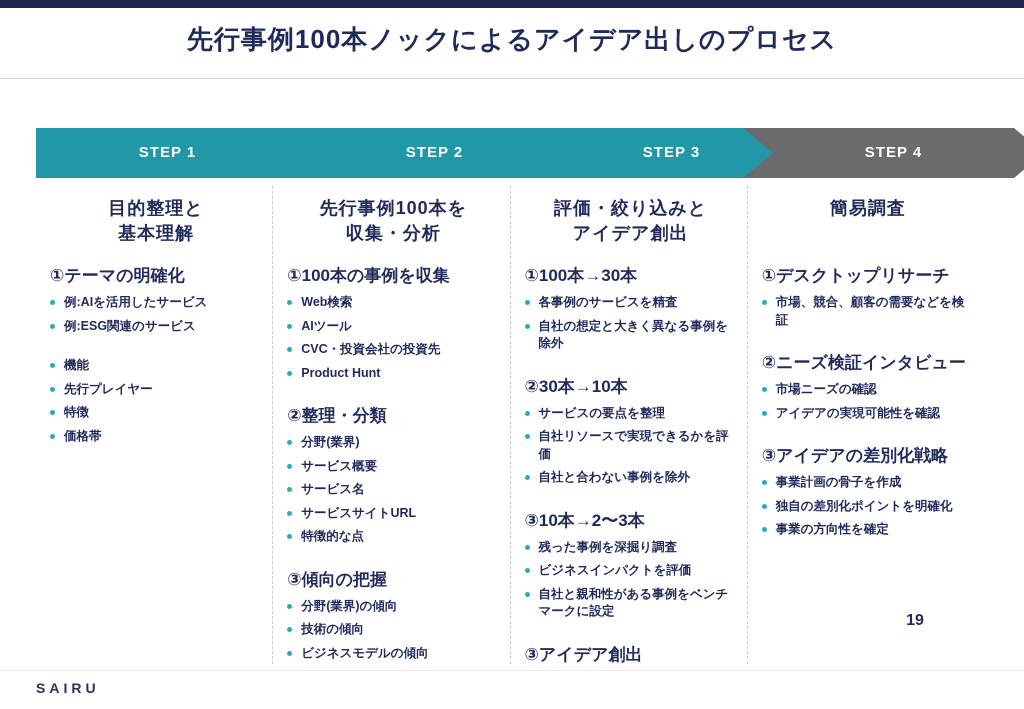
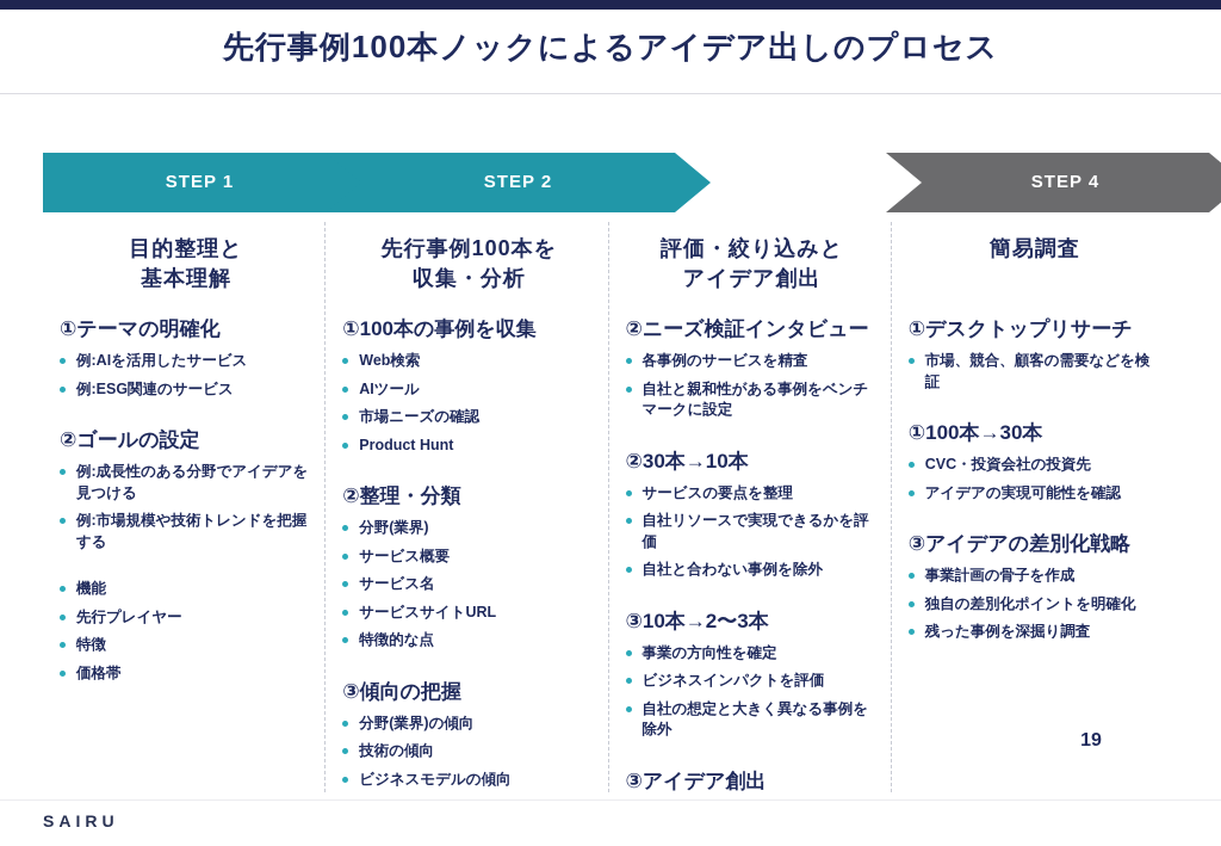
  先行事例100本ノックによるアイデア出しのプロセス
  STEP 1
  STEP 2
- STEP 3
  STEP 4
  目的整理と
  基本理解
  ①テーマの明確化
  例:AIを活用したサービス
  例:ESG関連のサービス
+ ②ゴールの設定
+ 例:成長性のある分野でアイデアを見つける
+ 例:市場規模や技術トレンドを把握する
  機能
  先行プレイヤー
  特徴
  価格帯
  先行事例100本を
  収集・分析
  ①100本の事例を収集
  Web検索
  AIツール
- CVC・投資会社の投資先
+ 市場ニーズの確認
  Product Hunt
  ②整理・分類
  分野(業界)
  サービス概要
  サービス名
  サービスサイトURL
  特徴的な点
  ③傾向の把握
  分野(業界)の傾向
  技術の傾向
  ビジネスモデルの傾向
  評価・絞り込みと
  アイデア創出
- ①100本→30本
+ ②ニーズ検証インタビュー
  各事例のサービスを精査
- 自社の想定と大きく異なる事例を除外
+ 自社と親和性がある事例をベンチマークに設定
  ②30本→10本
  サービスの要点を整理
  自社リソースで実現できるかを評価
  自社と合わない事例を除外
  ③10本→2〜3本
- 残った事例を深掘り調査
+ 事業の方向性を確定
  ビジネスインパクトを評価
- 自社と親和性がある事例をベンチマークに設定
+ 自社の想定と大きく異なる事例を除外
  ③アイデア創出
  簡易調査
  ①デスクトップリサーチ
  市場、競合、顧客の需要などを検証
- ②ニーズ検証インタビュー
+ ①100本→30本
- 市場ニーズの確認
+ CVC・投資会社の投資先
  アイデアの実現可能性を確認
  ③アイデアの差別化戦略
  事業計画の骨子を作成
  独自の差別化ポイントを明確化
- 事業の方向性を確定
+ 残った事例を深掘り調査
  19
  SAIRU
